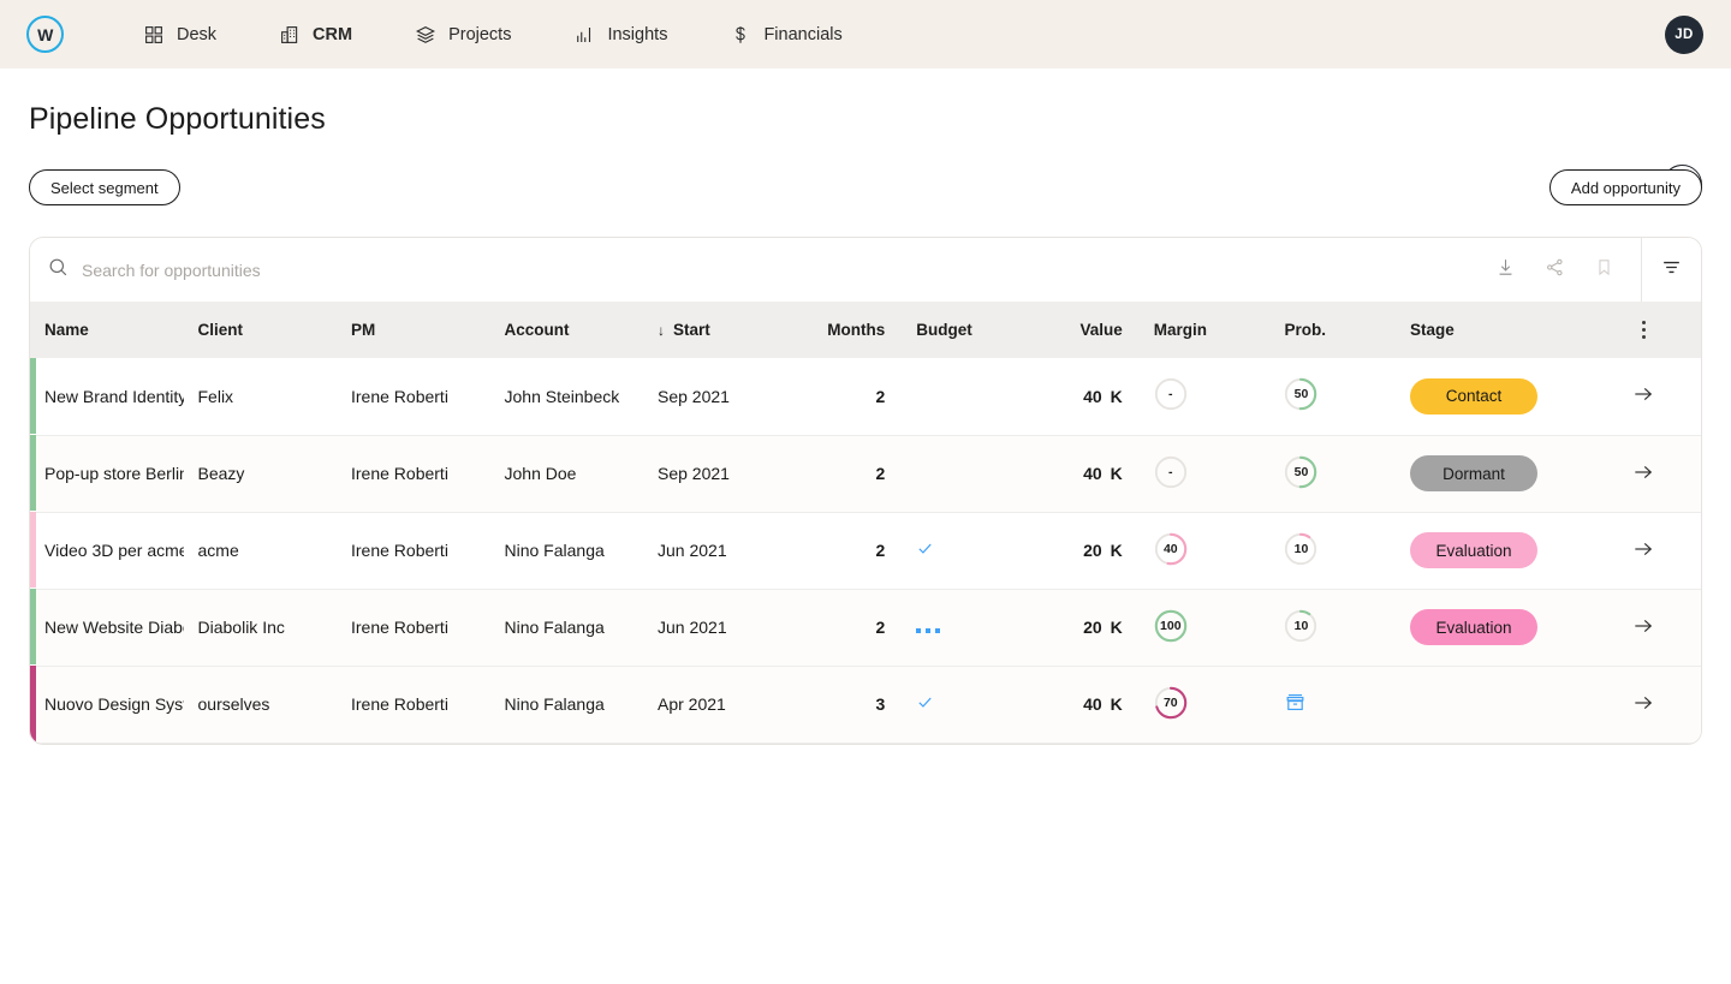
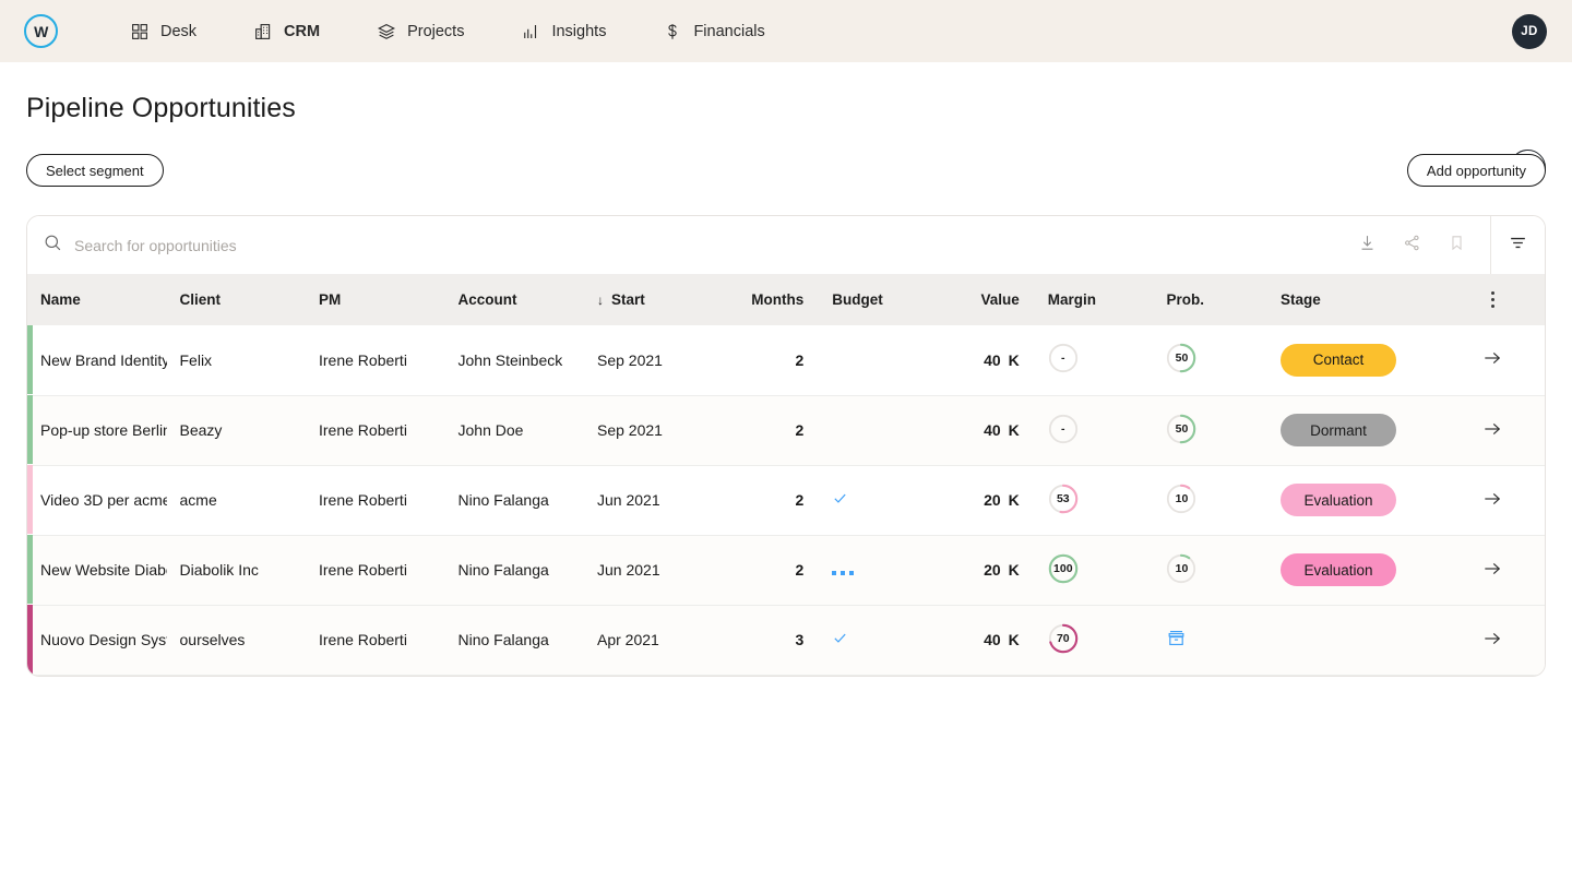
  W
  Desk
  CRM
  Projects
  Insights
  Financials
  JD
  Pipeline Opportunities
  Select segment
  Add opportunity
  Search for opportunities
  Name	Client	PM	Account	↓ Start	Months	Budget	Value	Margin	Prob.	Stage
  New Brand Identity	Felix	Irene Roberti	John Steinbeck	Sep 2021	2		40 K	-	50	Contact
  Pop-up store Berli	Beazy	Irene Roberti	John Doe	Sep 2021	2		40 K	-	50	Dormant
- Video 3D per acm	acme	Irene Roberti	Nino Falanga	Jun 2021	2		20 K	40	10	Evaluation
+ Video 3D per acm	acme	Irene Roberti	Nino Falanga	Jun 2021	2		20 K	53	10	Evaluation
  New Website Diab	Diabolik Inc	Irene Roberti	Nino Falanga	Jun 2021	2		20 K	100	10	Evaluation
  Nuovo Design Sys	ourselves	Irene Roberti	Nino Falanga	Apr 2021	3		40 K	70
